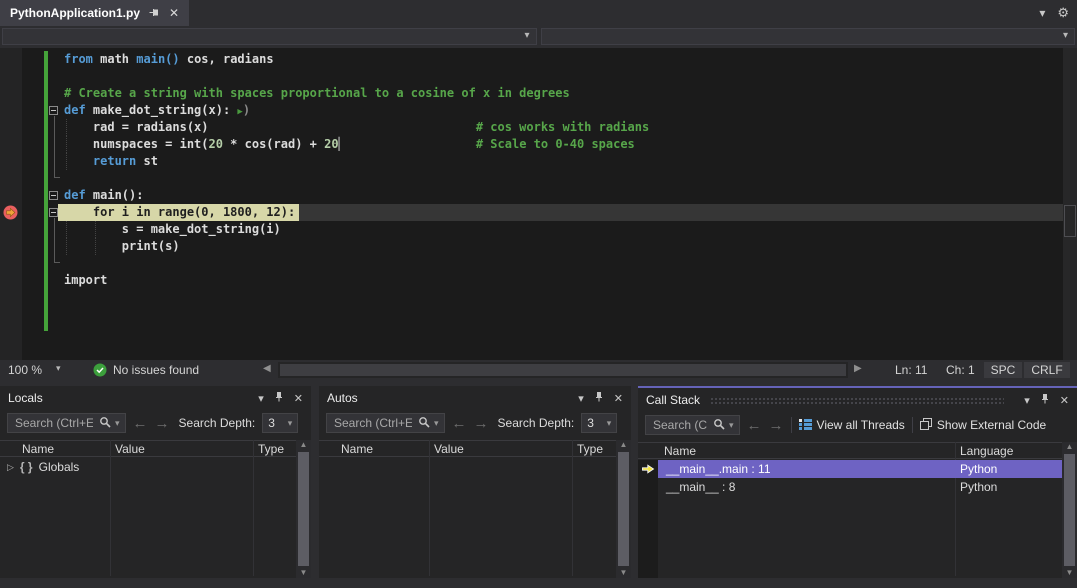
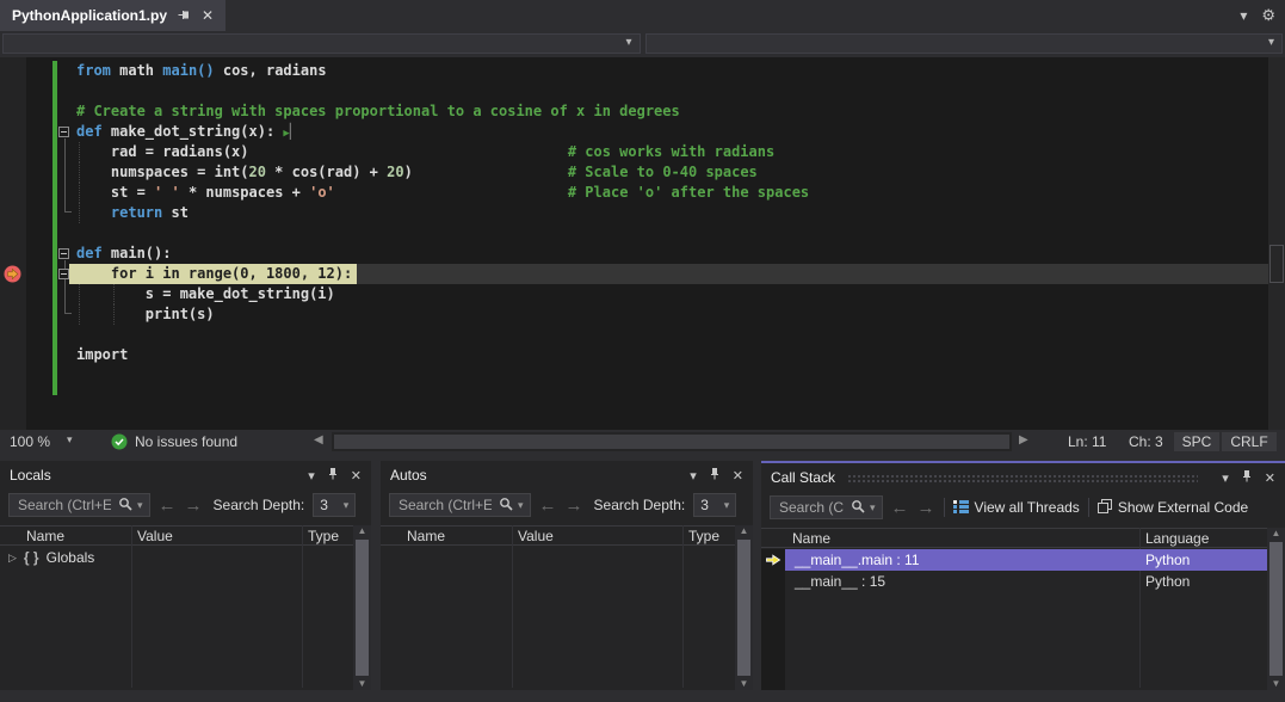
  PythonApplication1.py
  ✕
  ▾
  ⚙
  ▾
  ▾
  from math main() cos, radians
  # Create a string with spaces proportional to a cosine of x in degrees
- def make_dot_string(x): ▶)
+ def make_dot_string(x): ▶▏
  rad = radians(x) # cos works with radians
- numspaces = int(20 * cos(rad) + 20▏ # Scale to 0-40 spaces
+ numspaces = int(20 * cos(rad) + 20) # Scale to 0-40 spaces
+ st = ' ' * numspaces + 'o' # Place 'o' after the spaces
  return st
  def main():
  for i in range(0, 1800, 12):
  s = make_dot_string(i)
  print(s)
  import
  100 %
  ▾
  No issues found
  ◀
  ▶
  Ln: 11
- Ch: 1
+ Ch: 3
  SPC
  CRLF
  Locals
  ▾
  ✕
  Search (Ctrl+E
  ▾
  ←
  →
  Search Depth:
  3
  ▾
  Name
  Value
  Type
  ▷
  { }
  Globals
  ▲
  ▼
  Autos
  ▾
  ✕
  Search (Ctrl+E
  ▾
  ←
  →
  Search Depth:
  3
  ▾
  Name
  Value
  Type
  ▲
  ▼
  Call Stack
  ▾
  ✕
  Search (C
  ▾
  ←
  →
  View all Threads
  Show External Code
  Name
  Language
  __main__.main : 11
  Python
- __main__ : 8
+ __main__ : 15
  Python
  ▲
  ▼
